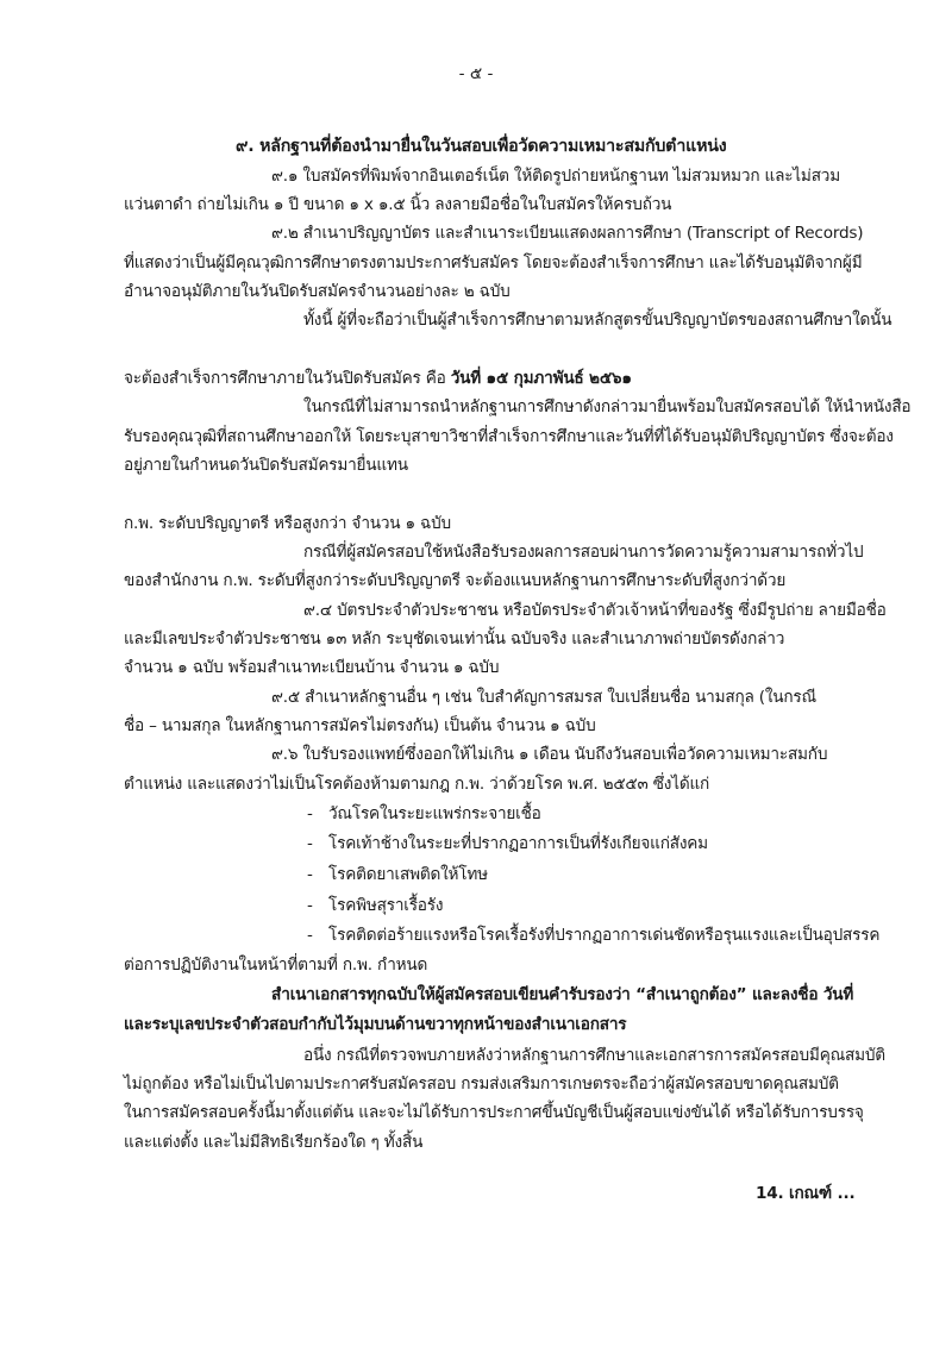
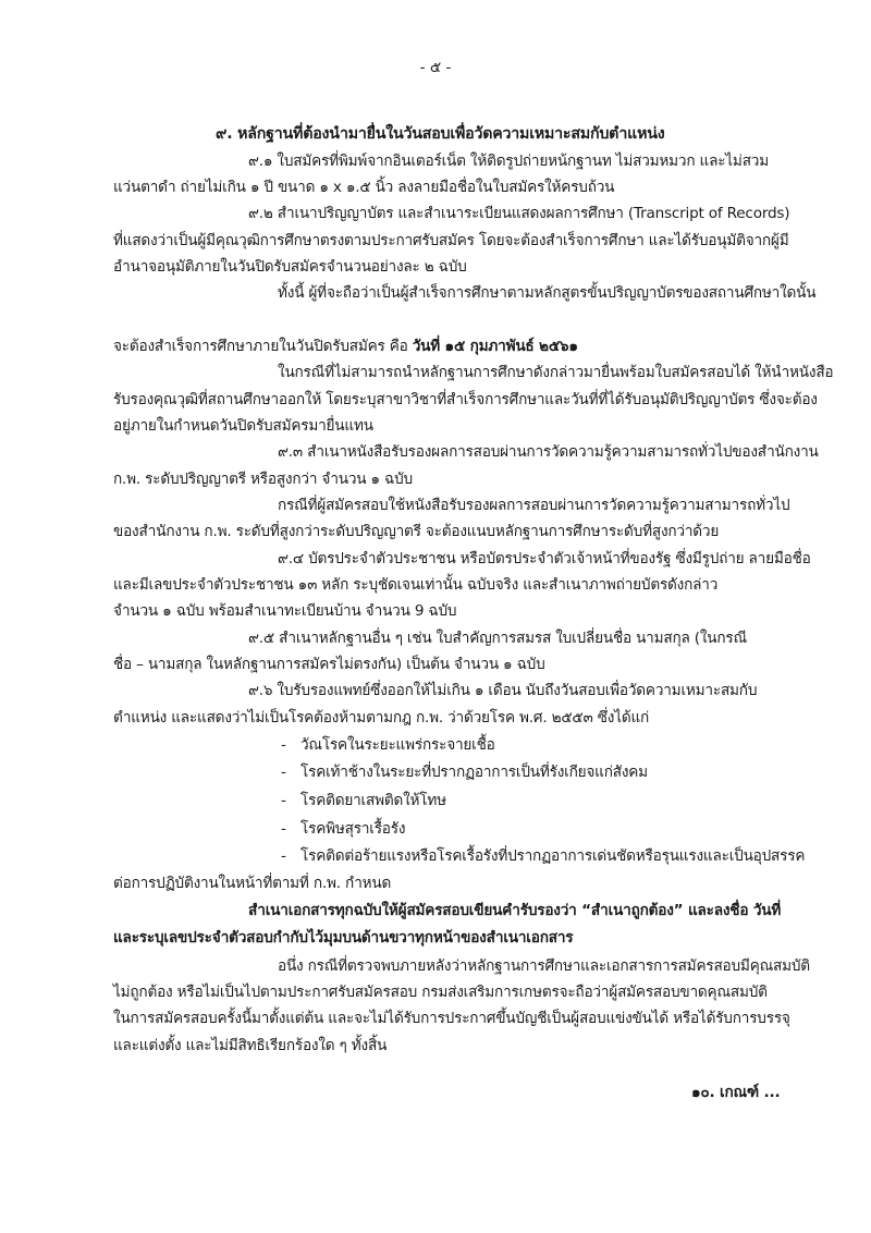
  - ๕ -
  ๙. หลักฐานที่ต้องนำมายื่นในวันสอบเพื่อวัดความเหมาะสมกับตำแหน่ง
  ๙.๑ ใบสมัครที่พิมพ์จากอินเตอร์เน็ต ให้ติดรูปถ่ายหน้กฐานท ไม่สวมหมวก และไม่สวม
  แว่นตาดำ ถ่ายไม่เกิน ๑ ปี ขนาด ๑ x ๑.๕ นิ้ว ลงลายมือชื่อในใบสมัครให้ครบถ้วน
  ๙.๒ สำเนาปริญญาบัตร และสำเนาระเบียนแสดงผลการศึกษา (Transcript of Records)
  ที่แสดงว่าเป็นผู้มีคุณวุฒิการศึกษาตรงตามประกาศรับสมัคร โดยจะต้องสำเร็จการศึกษา และได้รับอนุมัติจากผู้มี
  อำนาจอนุมัติภายในวันปิดรับสมัครจำนวนอย่างละ ๒ ฉบับ
  ทั้งนี้ ผู้ที่จะถือว่าเป็นผู้สำเร็จการศึกษาตามหลักสูตรขั้นปริญญาบัตรของสถานศึกษาใดนั้น
  จะต้องสำเร็จการศึกษาภายในวันปิดรับสมัคร คือ วันที่ ๑๕ กุมภาพันธ์ ๒๕๖๑
  ในกรณีที่ไม่สามารถนำหลักฐานการศึกษาดังกล่าวมายื่นพร้อมใบสมัครสอบได้ ให้นำหนังสือ
  รับรองคุณวุฒิที่สถานศึกษาออกให้ โดยระบุสาขาวิชาที่สำเร็จการศึกษาและวันที่ที่ได้รับอนุมัติปริญญาบัตร ซึ่งจะต้อง
  อยู่ภายในกำหนดวันปิดรับสมัครมายื่นแทน
+ ๙.๓ สำเนาหนังสือรับรองผลการสอบผ่านการวัดความรู้ความสามารถทั่วไปของสำนักงาน
  ก.พ. ระดับปริญญาตรี หรือสูงกว่า จำนวน ๑ ฉบับ
  กรณีที่ผู้สมัครสอบใช้หนังสือรับรองผลการสอบผ่านการวัดความรู้ความสามารถทั่วไป
  ของสำนักงาน ก.พ. ระดับที่สูงกว่าระดับปริญญาตรี จะต้องแนบหลักฐานการศึกษาระดับที่สูงกว่าด้วย
  ๙.๔ บัตรประจำตัวประชาชน หรือบัตรประจำตัวเจ้าหน้าที่ของรัฐ ซึ่งมีรูปถ่าย ลายมือชื่อ
  และมีเลขประจำตัวประชาชน ๑๓ หลัก ระบุชัดเจนเท่านั้น ฉบับจริง และสำเนาภาพถ่ายบัตรดังกล่าว
- จำนวน ๑ ฉบับ พร้อมสำเนาทะเบียนบ้าน จำนวน ๑ ฉบับ
+ จำนวน ๑ ฉบับ พร้อมสำเนาทะเบียนบ้าน จำนวน 9 ฉบับ
  ๙.๕ สำเนาหลักฐานอื่น ๆ เช่น ใบสำคัญการสมรส ใบเปลี่ยนชื่อ นามสกุล (ในกรณี
  ชื่อ – นามสกุล ในหลักฐานการสมัครไม่ตรงกัน) เป็นต้น จำนวน ๑ ฉบับ
  ๙.๖ ใบรับรองแพทย์ซึ่งออกให้ไม่เกิน ๑ เดือน นับถึงวันสอบเพื่อวัดความเหมาะสมกับ
  ตำแหน่ง และแสดงว่าไม่เป็นโรคต้องห้ามตามกฎ ก.พ. ว่าด้วยโรค พ.ศ. ๒๕๕๓ ซึ่งได้แก่
  - วัณโรคในระยะแพร่กระจายเชื้อ
  - โรคเท้าช้างในระยะที่ปรากฏอาการเป็นที่รังเกียจแก่สังคม
  - โรคติดยาเสพติดให้โทษ
  - โรคพิษสุราเรื้อรัง
  - โรคติดต่อร้ายแรงหรือโรคเรื้อรังที่ปรากฏอาการเด่นชัดหรือรุนแรงและเป็นอุปสรรค
  ต่อการปฏิบัติงานในหน้าที่ตามที่ ก.พ. กำหนด
  สำเนาเอกสารทุกฉบับให้ผู้สมัครสอบเขียนคำรับรองว่า “สำเนาถูกต้อง” และลงชื่อ วันที่
  และระบุเลขประจำตัวสอบกำกับไว้มุมบนด้านขวาทุกหน้าของสำเนาเอกสาร
  อนึ่ง กรณีที่ตรวจพบภายหลังว่าหลักฐานการศึกษาและเอกสารการสมัครสอบมีคุณสมบัติ
  ไม่ถูกต้อง หรือไม่เป็นไปตามประกาศรับสมัครสอบ กรมส่งเสริมการเกษตรจะถือว่าผู้สมัครสอบขาดคุณสมบัติ
  ในการสมัครสอบครั้งนี้มาตั้งแต่ต้น และจะไม่ได้รับการประกาศขึ้นบัญชีเป็นผู้สอบแข่งขันได้ หรือได้รับการบรรจุ
  และแต่งตั้ง และไม่มีสิทธิเรียกร้องใด ๆ ทั้งสิ้น
- 14. เกณฑ์ ...
+ ๑๐. เกณฑ์ ...
